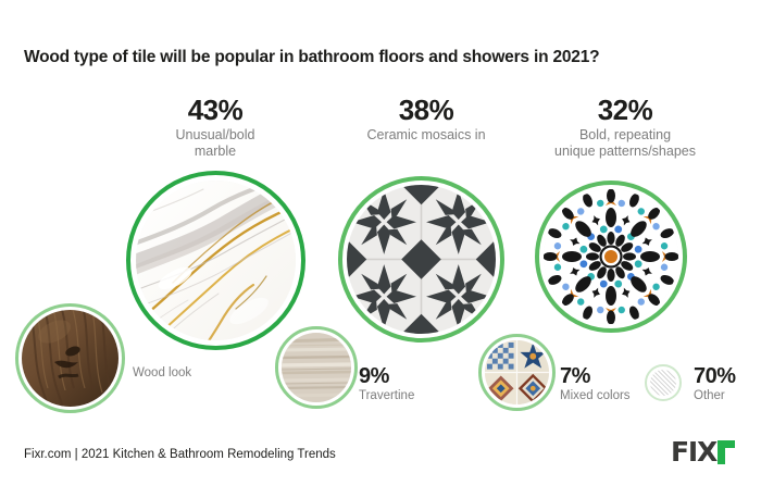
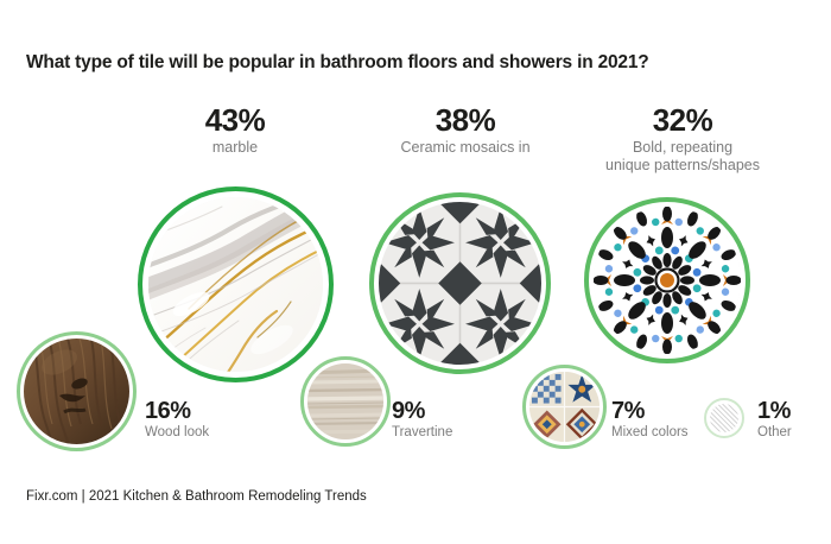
- Wood type of tile will be popular in bathroom floors and showers in 2021?
+ What type of tile will be popular in bathroom floors and showers in 2021?
  43%
- Unusual/bold
  marble
  38%
  Ceramic mosaics in
  32%
  Bold, repeating
  unique patterns/shapes
+ 16%
  Wood look
  9%
  Travertine
  7%
  Mixed colors
- 70%
+ 1%
  Other
  Fixr.com | 2021 Kitchen & Bathroom Remodeling Trends
- FIX
